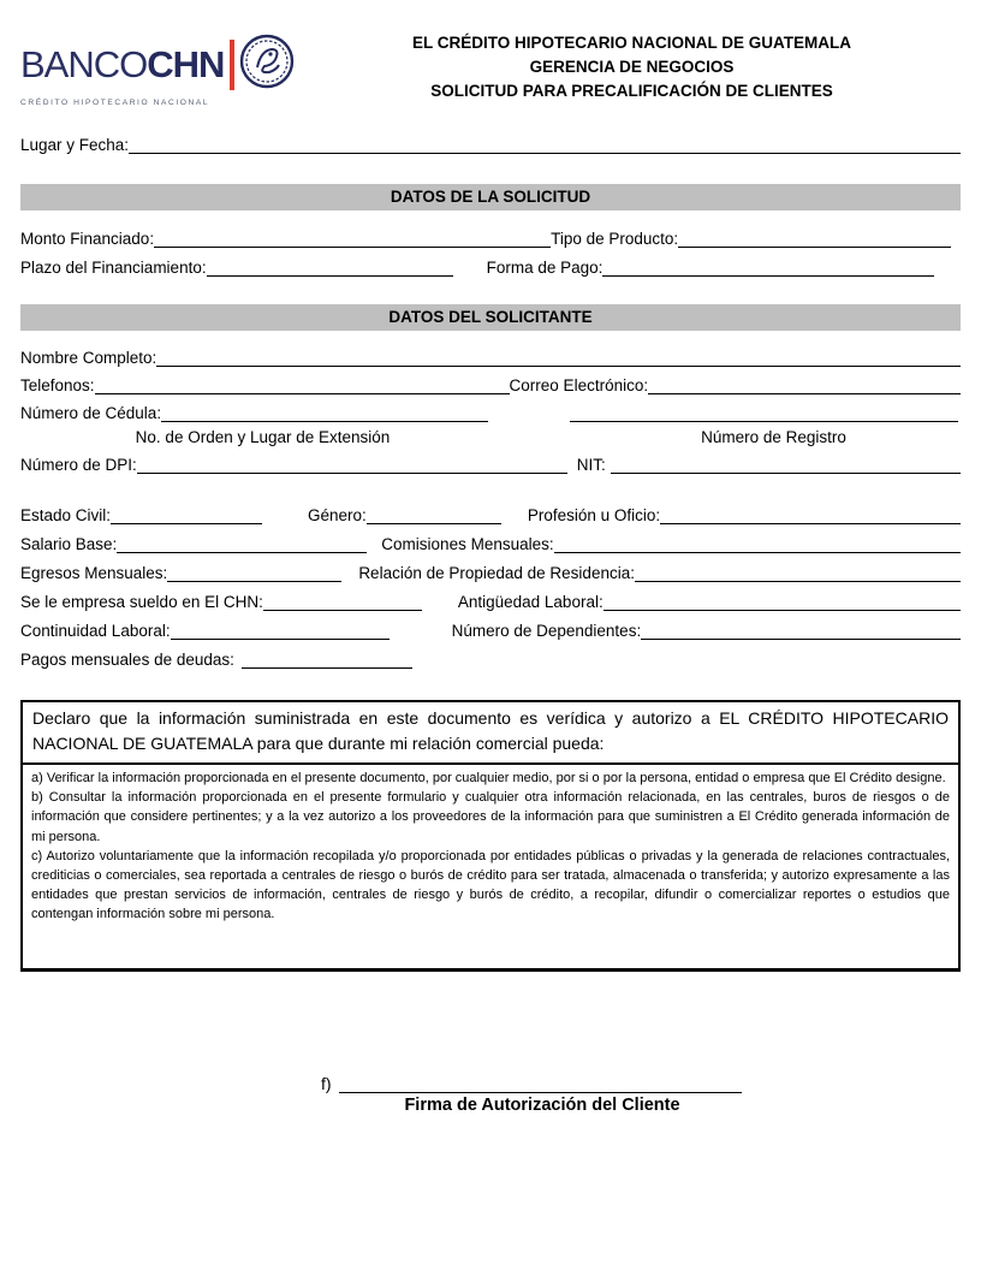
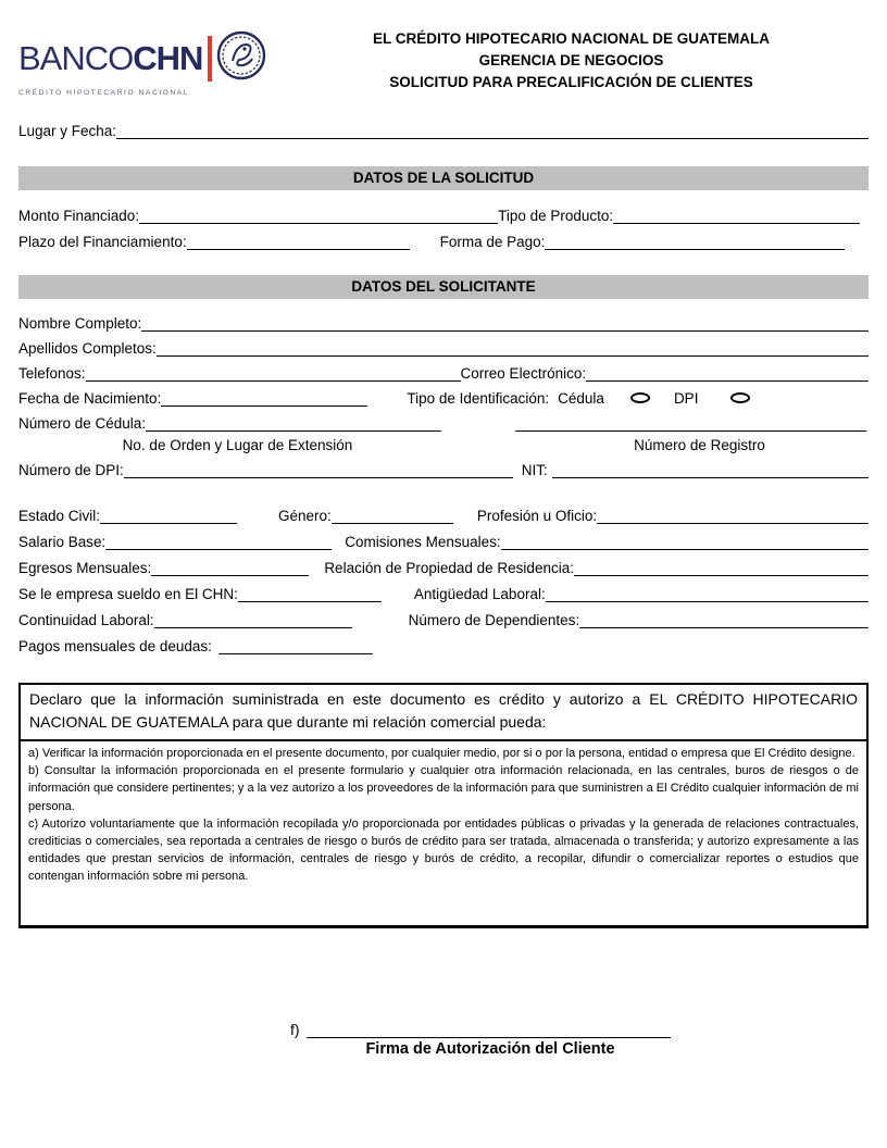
  BANCOCHN
  EL CRÉDITO HIPOTECARIO NACIONAL DE GUATEMALA
  GERENCIA DE NEGOCIOS
  SOLICITUD PARA PRECALIFICACIÓN DE CLIENTES
  Lugar y Fecha:
  DATOS DE LA SOLICITUD
  Monto Financiado:
  Tipo de Producto:
  Plazo del Financiamiento:
  Forma de Pago:
  DATOS DEL SOLICITANTE
  Nombre Completo:
+ Apellidos Completos:
  Telefonos:
  Correo Electrónico:
+ Fecha de Nacimiento:
+ Tipo de Identificación:
+ Cédula
+ DPI
  Número de Cédula:
  No. de Orden y Lugar de Extensión
  Número de Registro
  Número de DPI:
  NIT:
  Estado Civil:
  Género:
  Profesión u Oficio:
  Salario Base:
  Comisiones Mensuales:
  Egresos Mensuales:
  Relación de Propiedad de Residencia:
  Se le empresa sueldo en El CHN:
  Antigüedad Laboral:
  Continuidad Laboral:
  Número de Dependientes:
  Pagos mensuales de deudas:
- Declaro que la información suministrada en este documento es verídica y autorizo a EL CRÉDITO HIPOTECARIO NACIONAL DE GUATEMALA para que durante mi relación comercial pueda:
+ Declaro que la información suministrada en este documento es crédito y autorizo a EL CRÉDITO HIPOTECARIO NACIONAL DE GUATEMALA para que durante mi relación comercial pueda:
  a) Verificar la información proporcionada en el presente documento, por cualquier medio, por si o por la persona, entidad o empresa que El Crédito designe.
- b) Consultar la información proporcionada en el presente formulario y cualquier otra información relacionada, en las centrales, buros de riesgos o de información que considere pertinentes; y a la vez autorizo a los proveedores de la información para que suministren a El Crédito generada información de mi persona.
+ b) Consultar la información proporcionada en el presente formulario y cualquier otra información relacionada, en las centrales, buros de riesgos o de información que considere pertinentes; y a la vez autorizo a los proveedores de la información para que suministren a El Crédito cualquier información de mi persona.
  c) Autorizo voluntariamente que la información recopilada y/o proporcionada por entidades públicas o privadas y la generada de relaciones contractuales, crediticias o comerciales, sea reportada a centrales de riesgo o burós de crédito para ser tratada, almacenada o transferida; y autorizo expresamente a las entidades que prestan servicios de información, centrales de riesgo y burós de crédito, a recopilar, difundir o comercializar reportes o estudios que contengan información sobre mi persona.
  f)
  Firma de Autorización del Cliente
